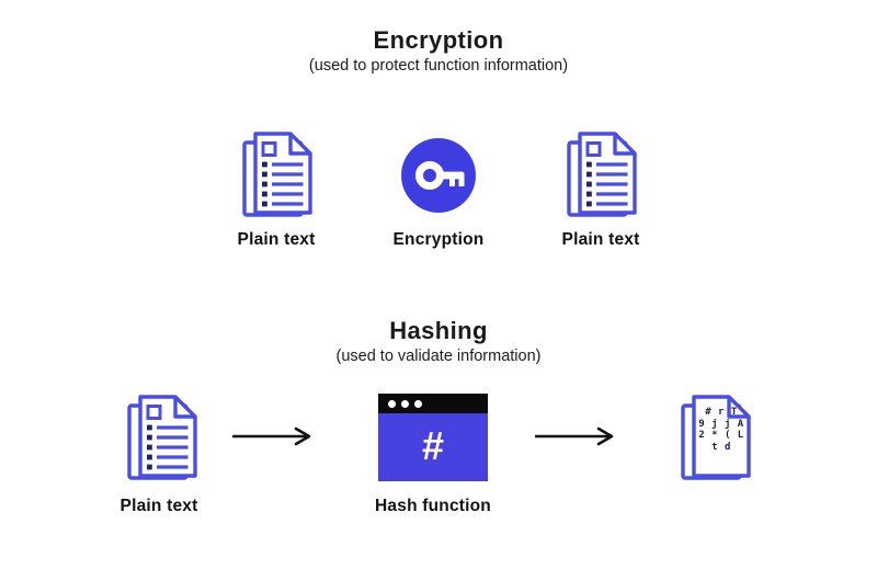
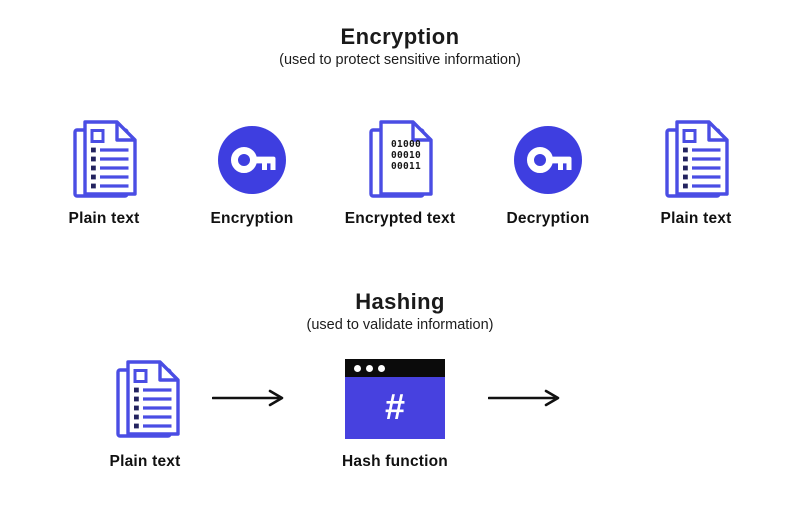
  Encryption
- (used to protect function information)
+ (used to protect sensitive information)
  Plain text
  Encryption
+ 01000
+ 00010
+ 00011
+ Encrypted text
+ Decryption
  Plain text
  Hashing
  (used to validate information)
  #
- # r T
- 9 j j A
- 2 * ( L
- t d
  Plain text
  Hash function
